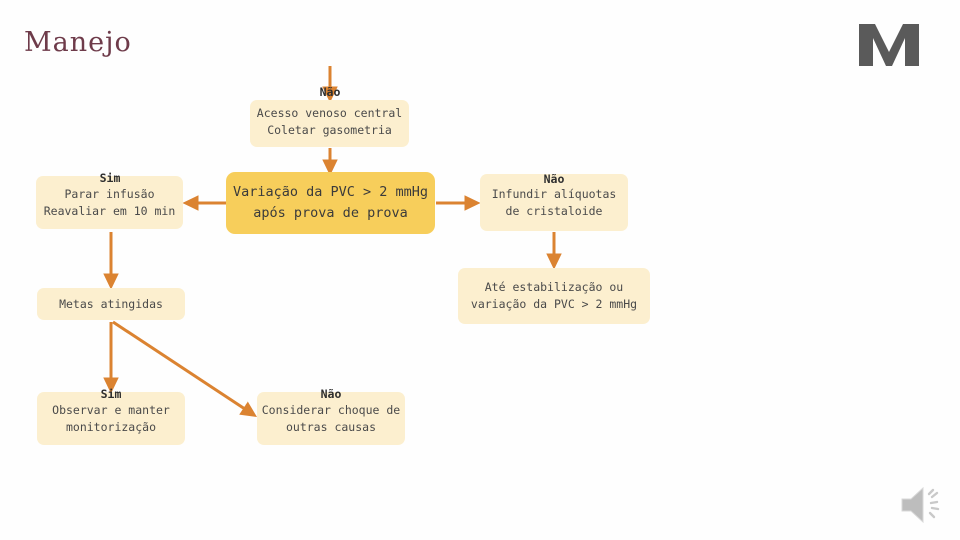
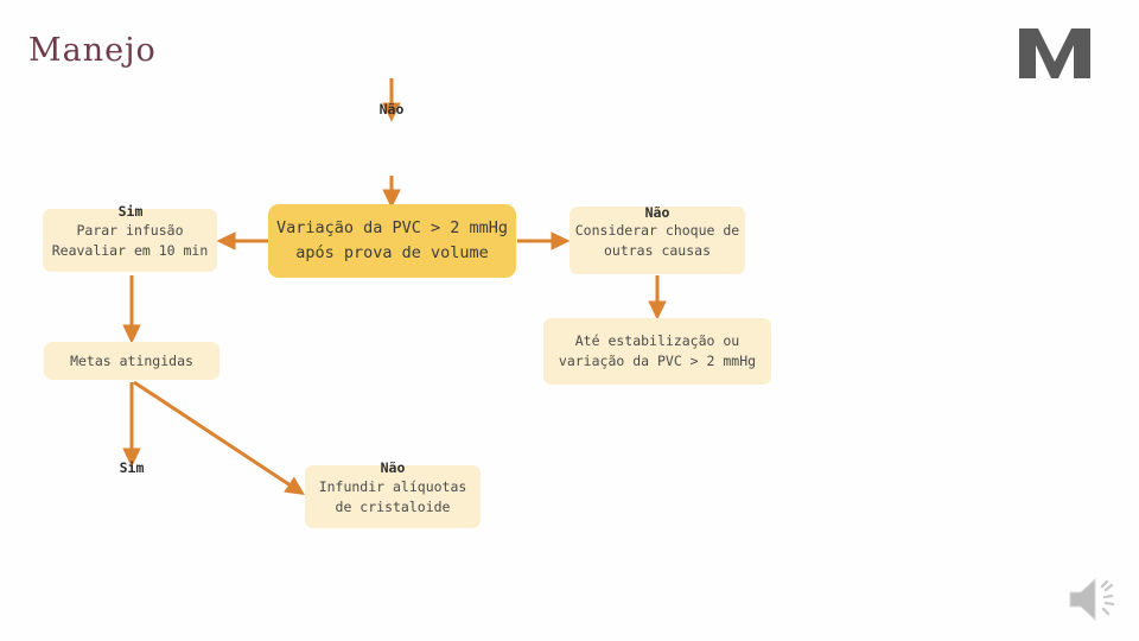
  Manejo
- Acesso venoso central
- Coletar gasometria
  Parar infusão
  Reavaliar em 10 min
- Variação da PVC > 2 mmHg após prova de prova
+ Variação da PVC > 2 mmHg após prova de volume
- Infundir alíquotas de cristaloide
+ Considerar choque de outras causas
  Metas atingidas
  Até estabilização ou variação da PVC > 2 mmHg
- Observar e manter monitorização
- Considerar choque de outras causas
+ Infundir alíquotas de cristaloide
  Não
  Sim
  Não
  Sim
  Não
